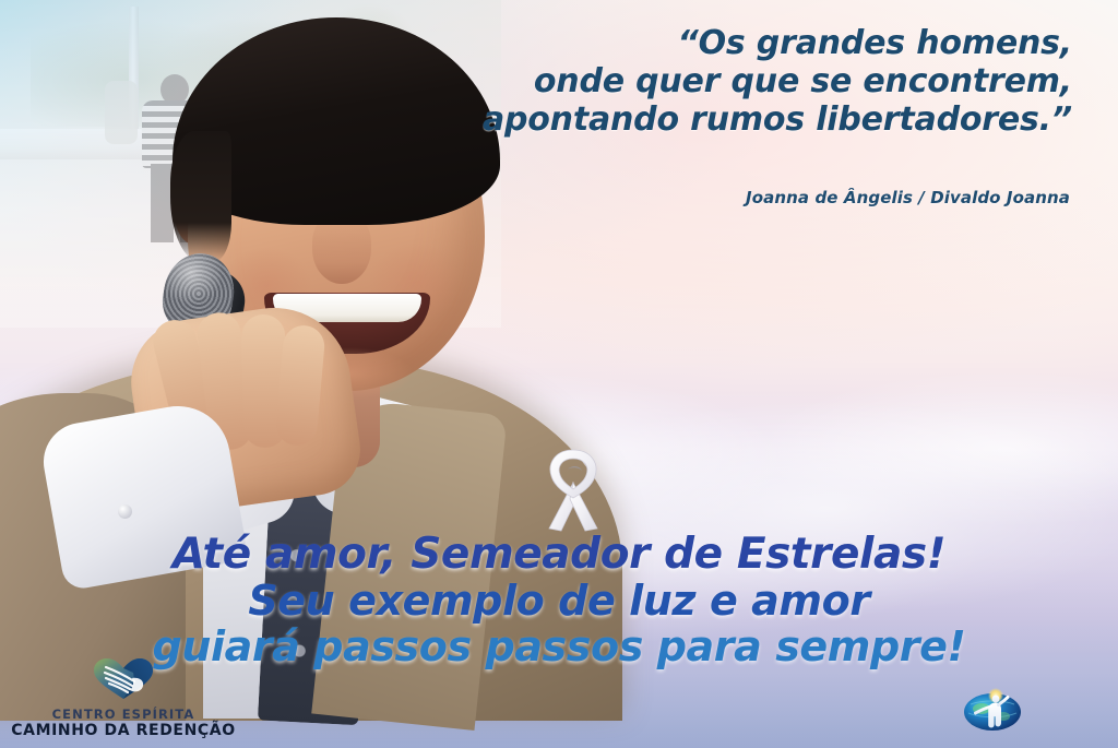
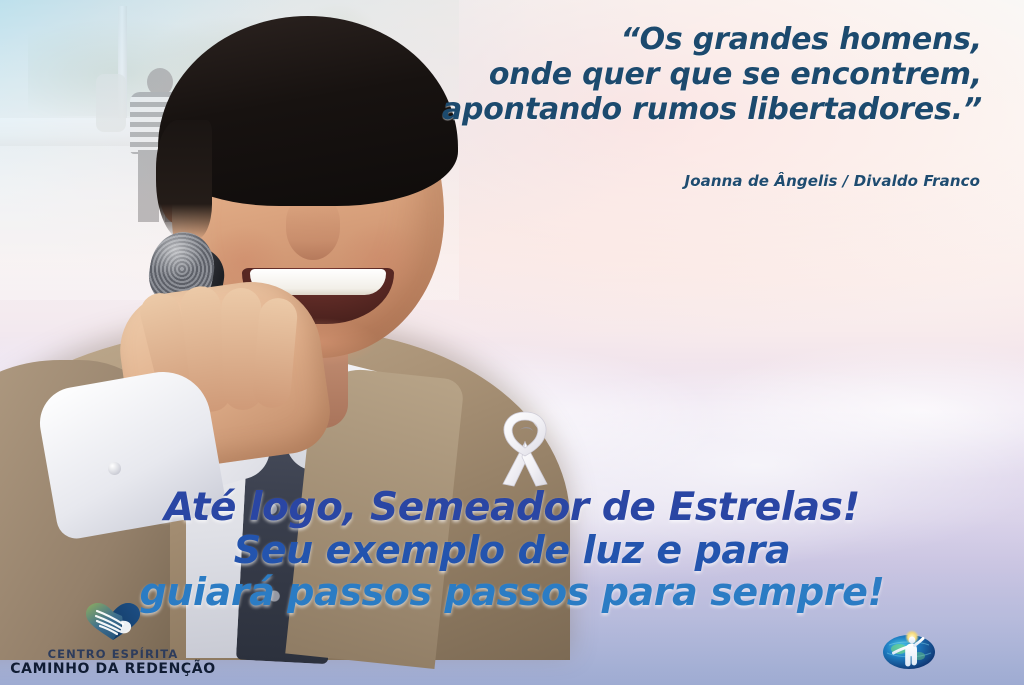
  “Os grandes homens,
  onde quer que se encontrem,
  apontando rumos libertadores.”
- Joanna de Ângelis / Divaldo Joanna
+ Joanna de Ângelis / Divaldo Franco
- Até amor, Semeador de Estrelas!
+ Até logo, Semeador de Estrelas!
- Seu exemplo de luz e amor
+ Seu exemplo de luz e para
  guiará passos passos para sempre!
  CENTRO ESPÍRITA
  CAMINHO DA REDENÇÃO
